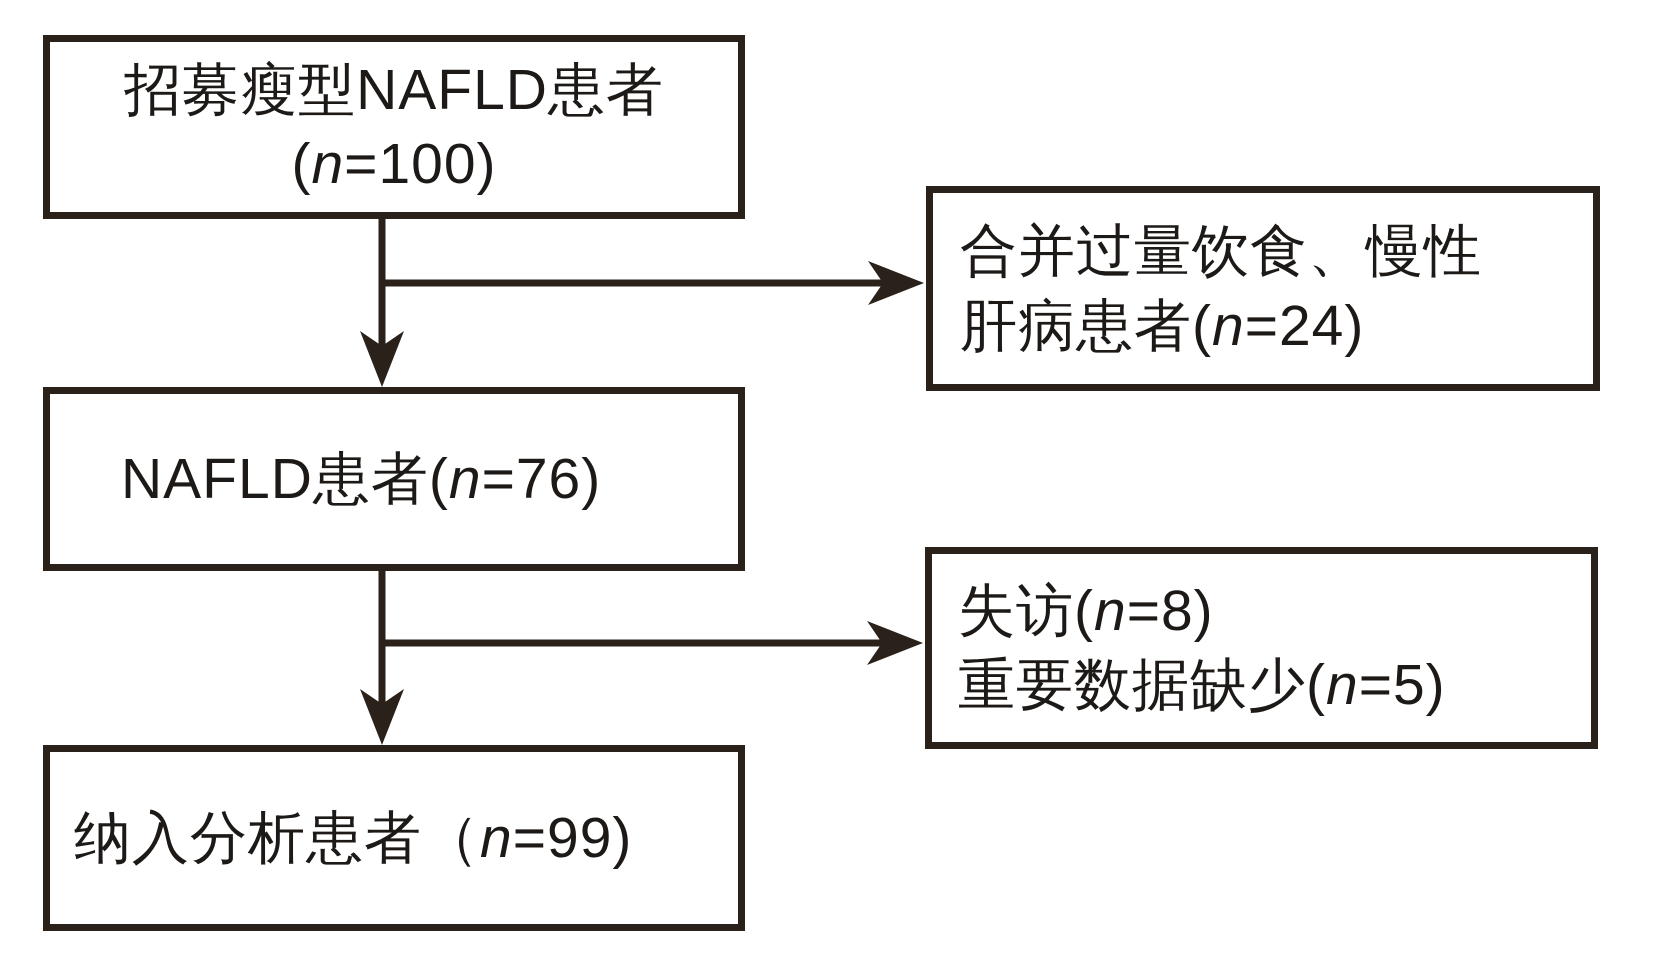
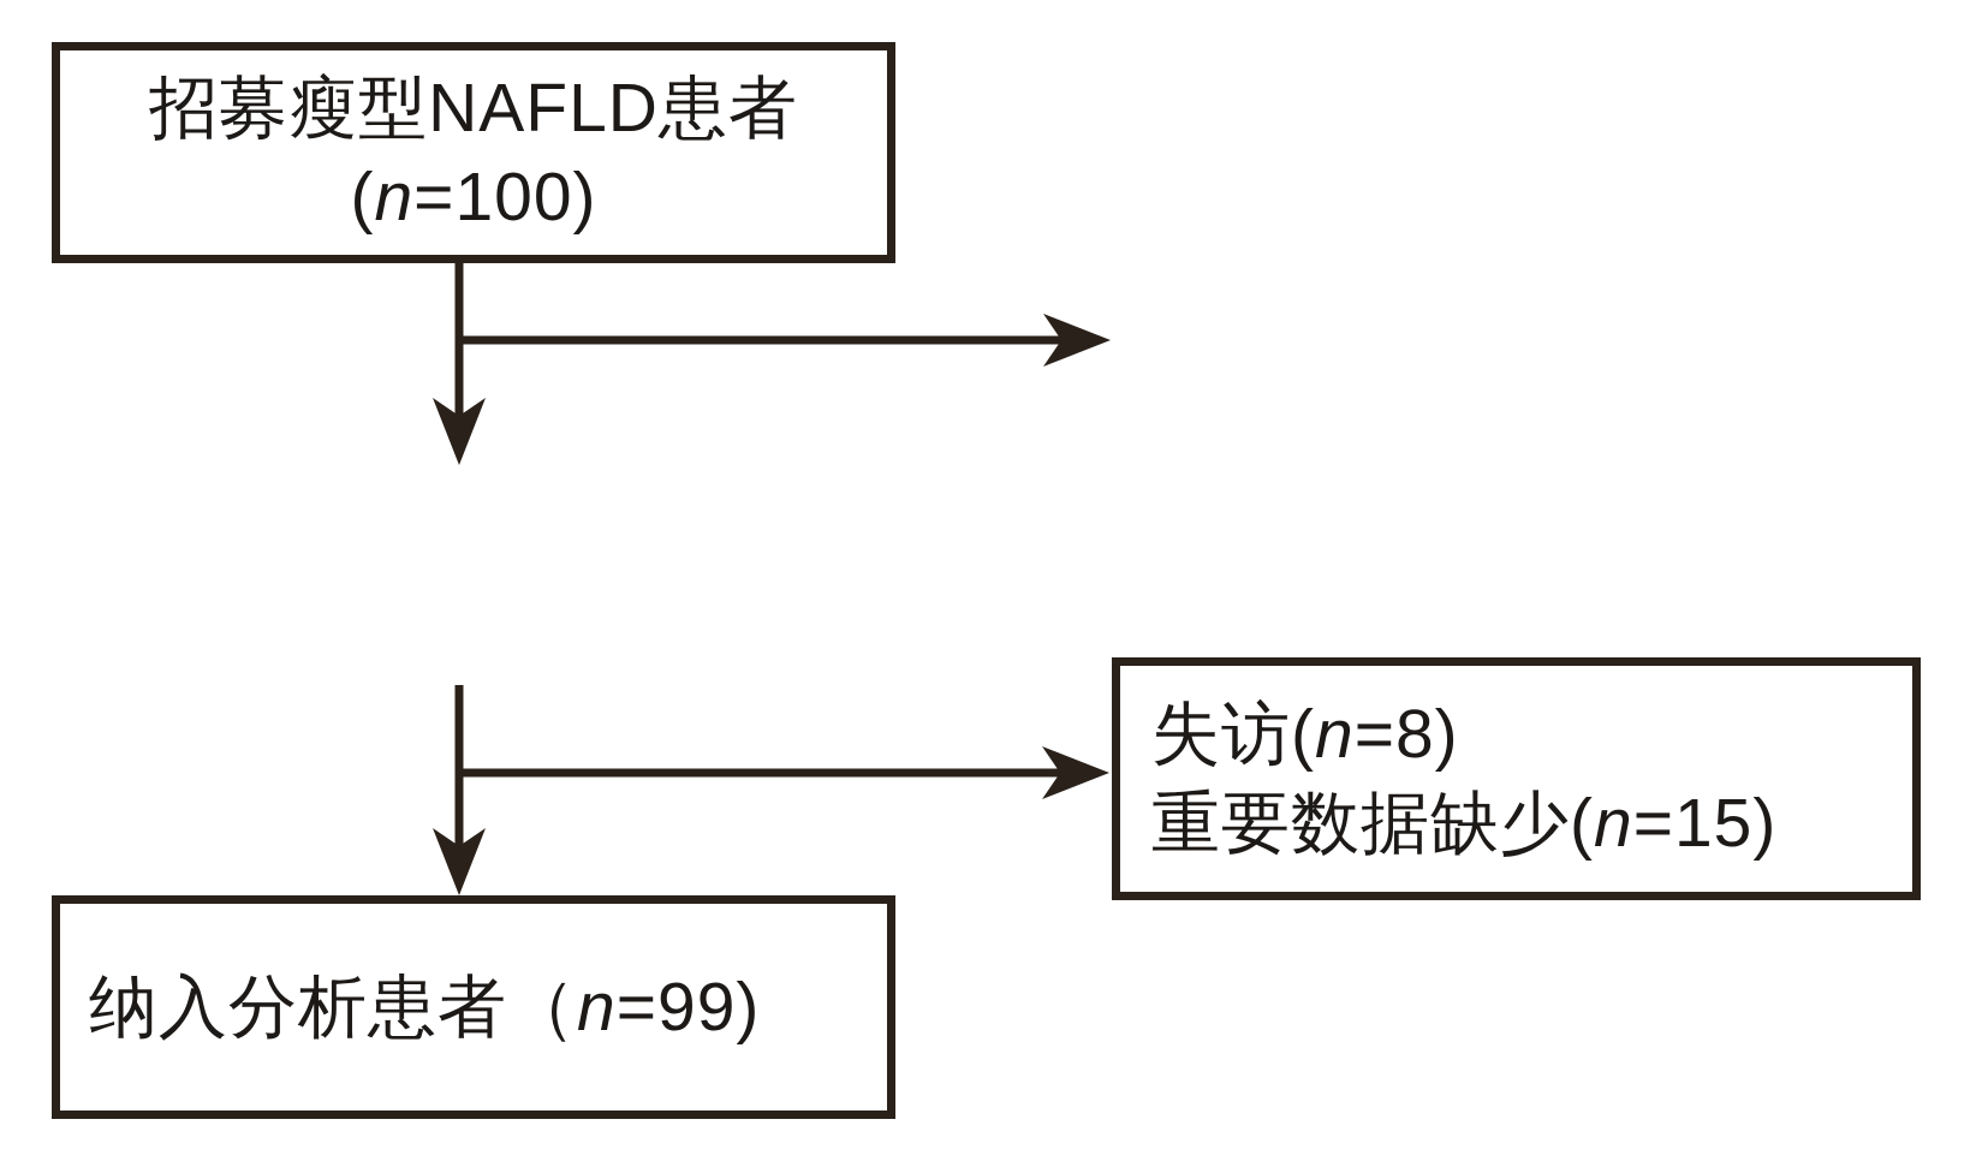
  招募瘦型NAFLD患者
  (n=100)
- 合并过量饮食、慢性
- 肝病患者(n=24)
- NAFLD患者(n=76)
  失访(n=8)
- 重要数据缺少(n=5)
+ 重要数据缺少(n=15)
  纳入分析患者（n=99)
